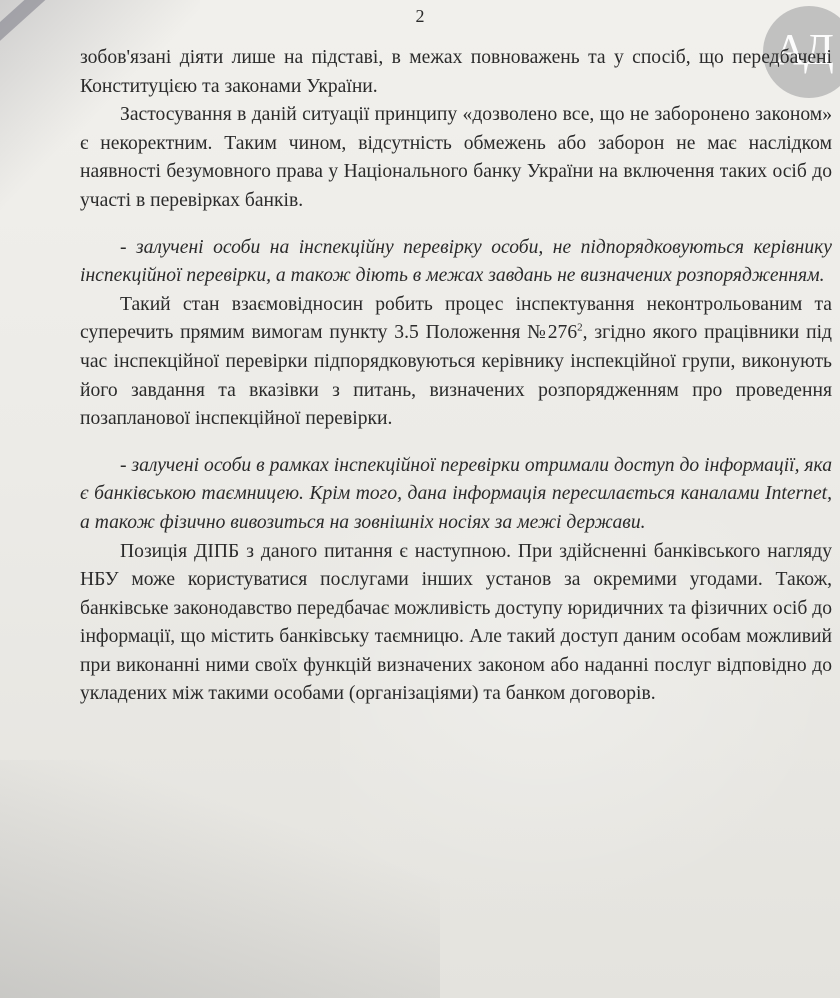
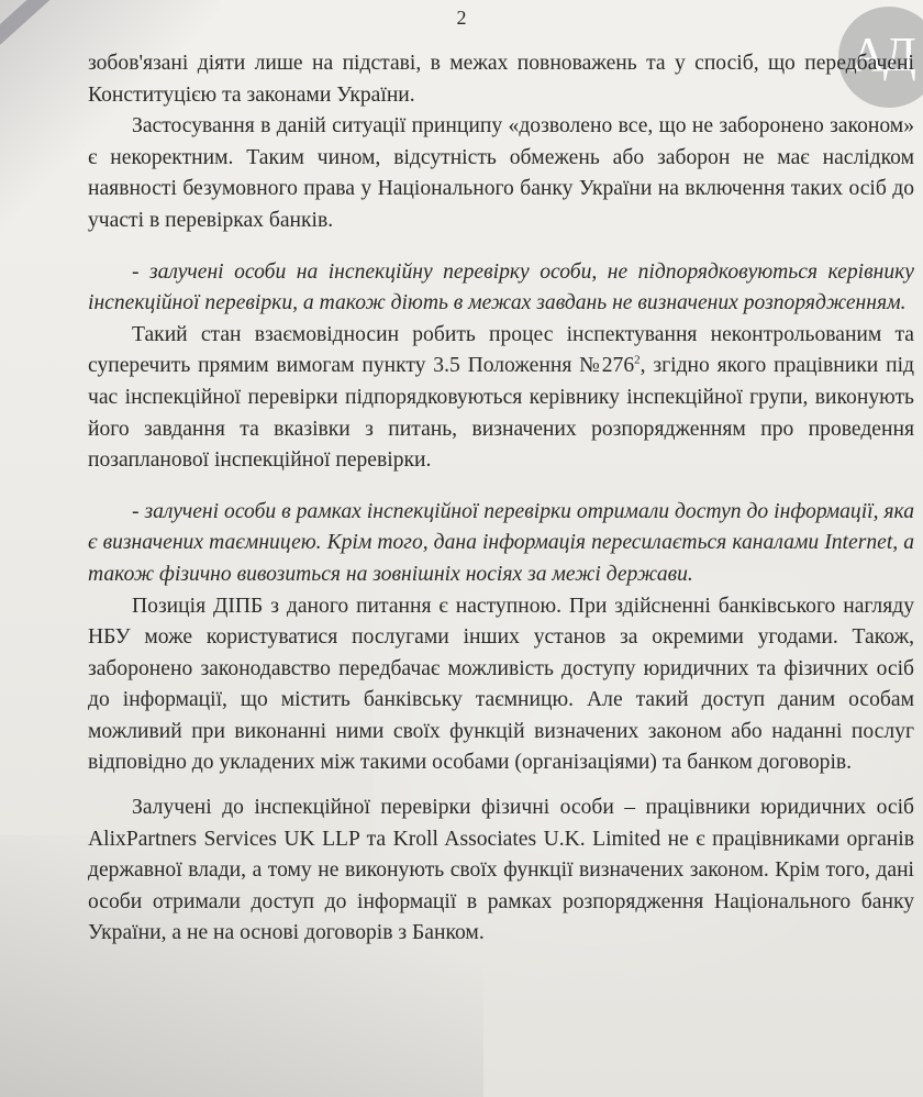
  2
  АД
  зобов'язані діяти лише на підставі, в межах повноважень та у спосіб, що передбачені Конституцією та законами України.
  Застосування в даній ситуації принципу «дозволено все, що не заборонено законом» є некоректним. Таким чином, відсутність обмежень або заборон не має наслідком наявності безумовного права у Національного банку України на включення таких осіб до участі в перевірках банків.
  - залучені особи на інспекційну перевірку особи, не підпорядковуються керівнику інспекційної перевірки, а також діють в межах завдань не визначених розпорядженням.
  Такий стан взаємовідносин робить процес інспектування неконтрольованим та суперечить прямим вимогам пункту 3.5 Положення №2762, згідно якого працівники під час інспекційної перевірки підпорядковуються керівнику інспекційної групи, виконують його завдання та вказівки з питань, визначених розпорядженням про проведення позапланової інспекційної перевірки.
- - залучені особи в рамках інспекційної перевірки отримали доступ до інформації, яка є банківською таємницею. Крім того, дана інформація пересилається каналами Internet, а також фізично вивозиться на зовнішніх носіях за межі держави.
+ - залучені особи в рамках інспекційної перевірки отримали доступ до інформації, яка є визначених таємницею. Крім того, дана інформація пересилається каналами Internet, а також фізично вивозиться на зовнішніх носіях за межі держави.
- Позиція ДІПБ з даного питання є наступною. При здійсненні банківського нагляду НБУ може користуватися послугами інших установ за окремими угодами. Також, банківське законодавство передбачає можливість доступу юридичних та фізичних осіб до інформації, що містить банківську таємницю. Але такий доступ даним особам можливий при виконанні ними своїх функцій визначених законом або наданні послуг відповідно до укладених між такими особами (організаціями) та банком договорів.
+ Позиція ДІПБ з даного питання є наступною. При здійсненні банківського нагляду НБУ може користуватися послугами інших установ за окремими угодами. Також, заборонено законодавство передбачає можливість доступу юридичних та фізичних осіб до інформації, що містить банківську таємницю. Але такий доступ даним особам можливий при виконанні ними своїх функцій визначених законом або наданні послуг відповідно до укладених між такими особами (організаціями) та банком договорів.
+ Залучені до інспекційної перевірки фізичні особи – працівники юридичних осіб AlixPartners Services UK LLP та Kroll Associates U.K. Limited не є працівниками органів державної влади, а тому не виконують своїх функції визначених законом. Крім того, дані особи отримали доступ до інформації в рамках розпорядження Національного банку України, а не на основі договорів з Банком.
